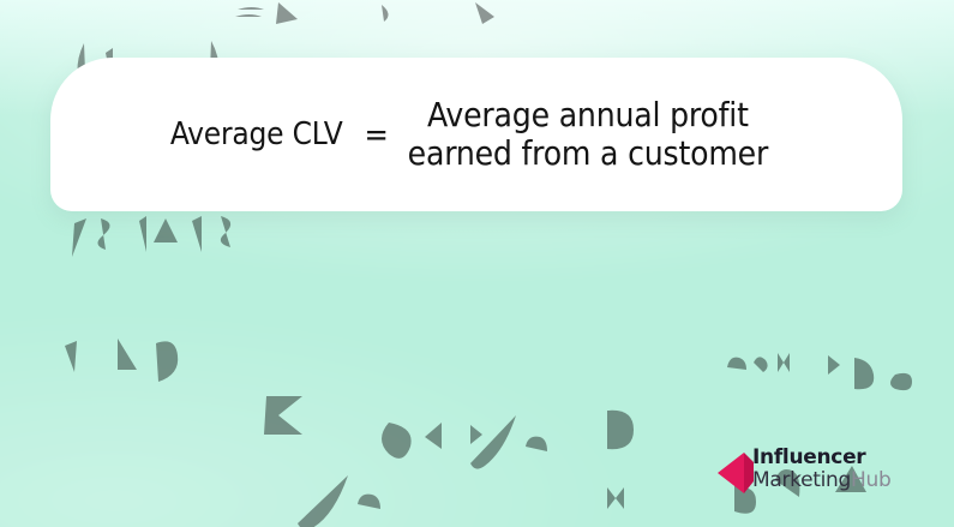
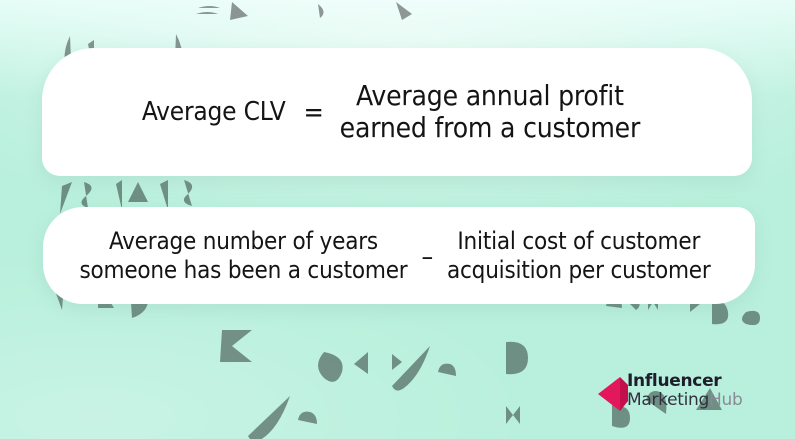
  Average CLV
  =
  Average annual profit
  earned from a customer
+ Average number of years
+ someone has been a customer
+ –
+ Initial cost of customer
+ acquisition per customer
  Influencer
  MarketingHub
